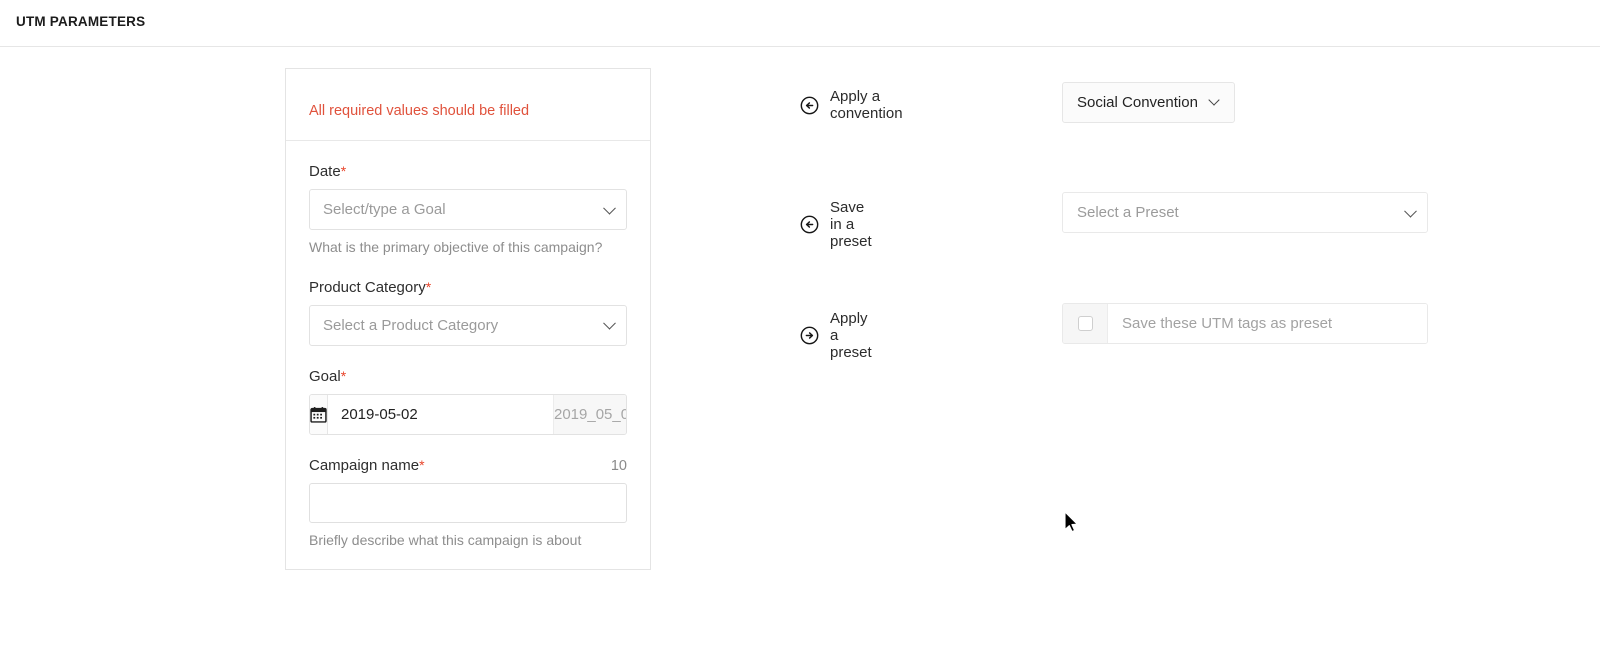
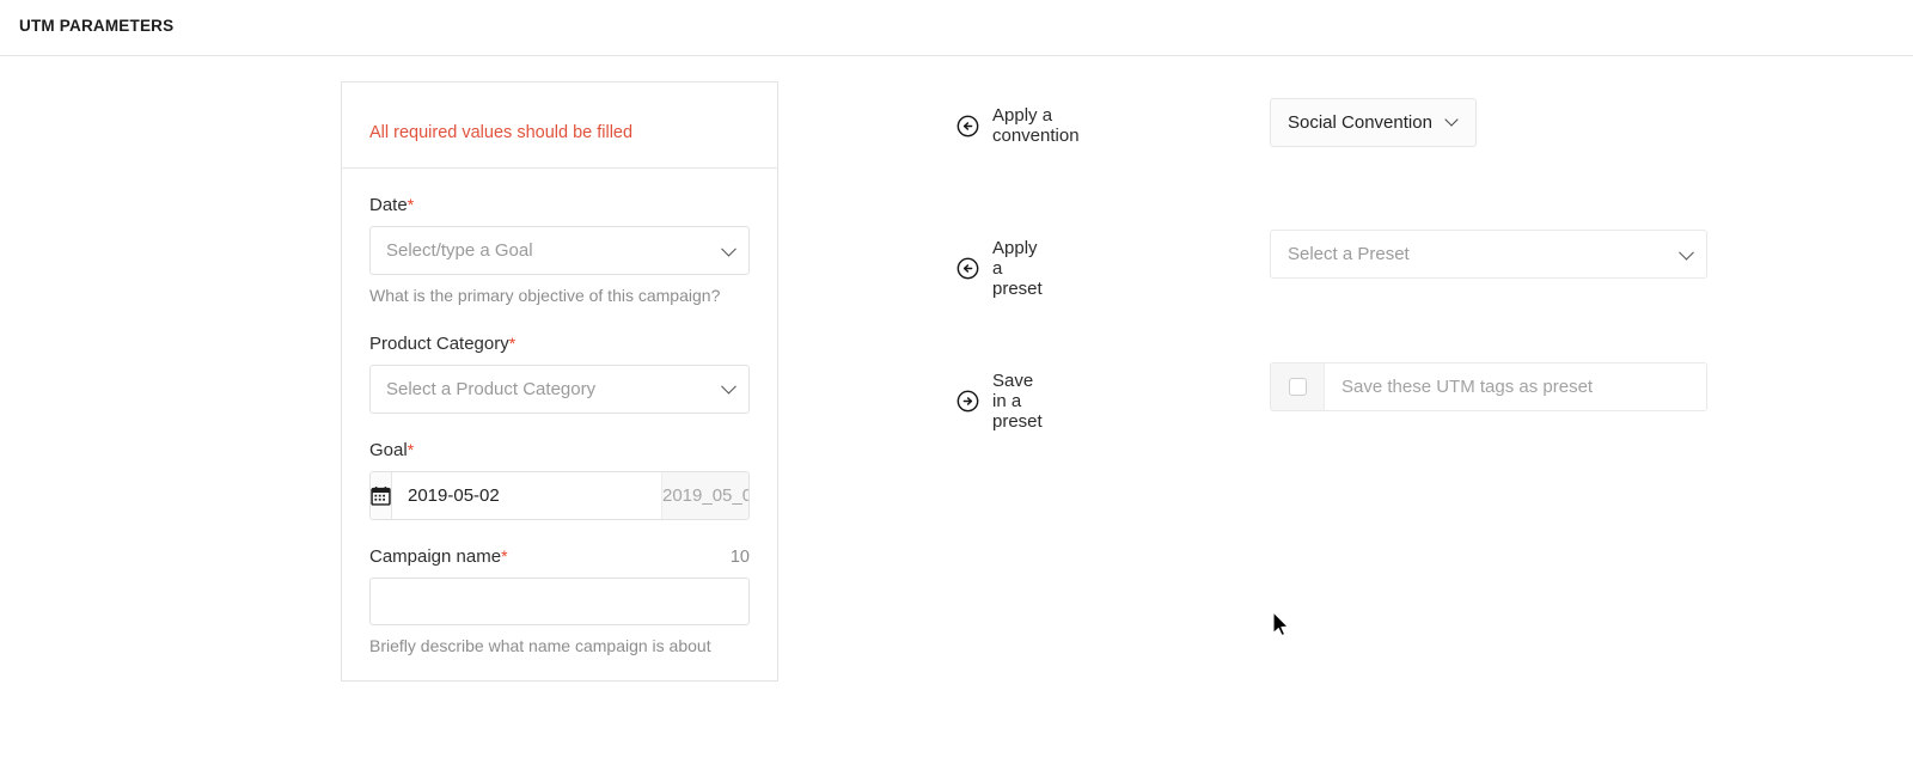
  UTM PARAMETERS
  All required values should be filled
  Date
  *
  Select/type a Goal
  What is the primary objective of this campaign?
  Product Category
  *
  Select a Product Category
  Goal
  *
  2019-05-02
  2019_05_0
  Campaign name
  *
  10
- Briefly describe what this campaign is about
+ Briefly describe what name campaign is about
  Apply a convention
  Social Convention
- Save in a preset
+ Apply a preset
  Select a Preset
- Apply a preset
+ Save in a preset
  Save these UTM tags as preset
